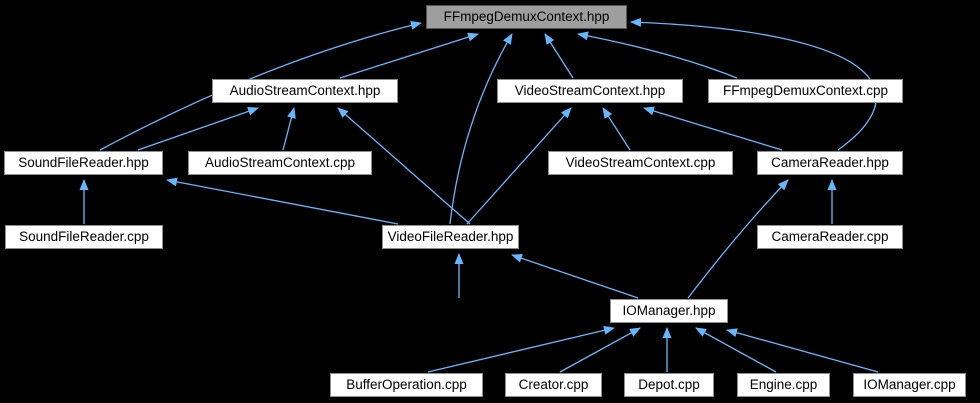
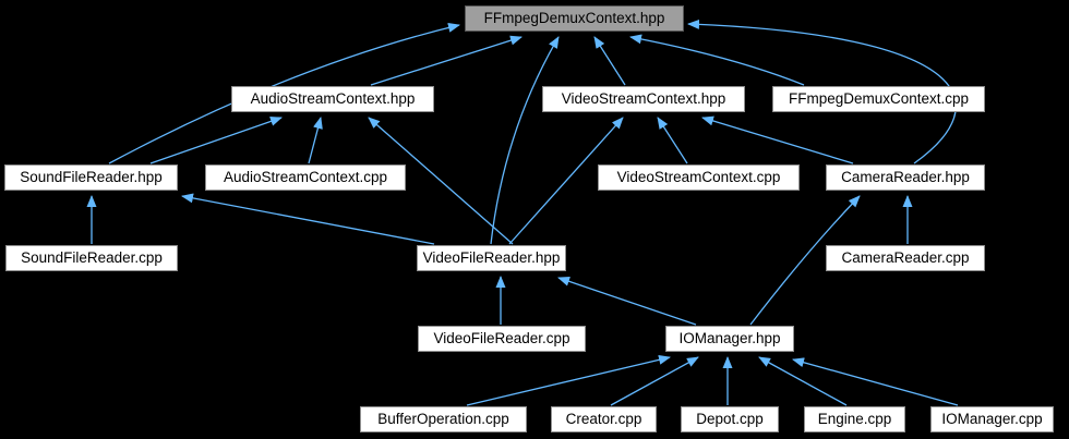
  FFmpegDemuxContext.hpp
  AudioStreamContext.hpp
  VideoStreamContext.hpp
  FFmpegDemuxContext.cpp
  SoundFileReader.hpp
  AudioStreamContext.cpp
  VideoStreamContext.cpp
  CameraReader.hpp
  SoundFileReader.cpp
  VideoFileReader.hpp
  CameraReader.cpp
+ VideoFileReader.cpp
  IOManager.hpp
  BufferOperation.cpp
  Creator.cpp
  Depot.cpp
  Engine.cpp
  IOManager.cpp
